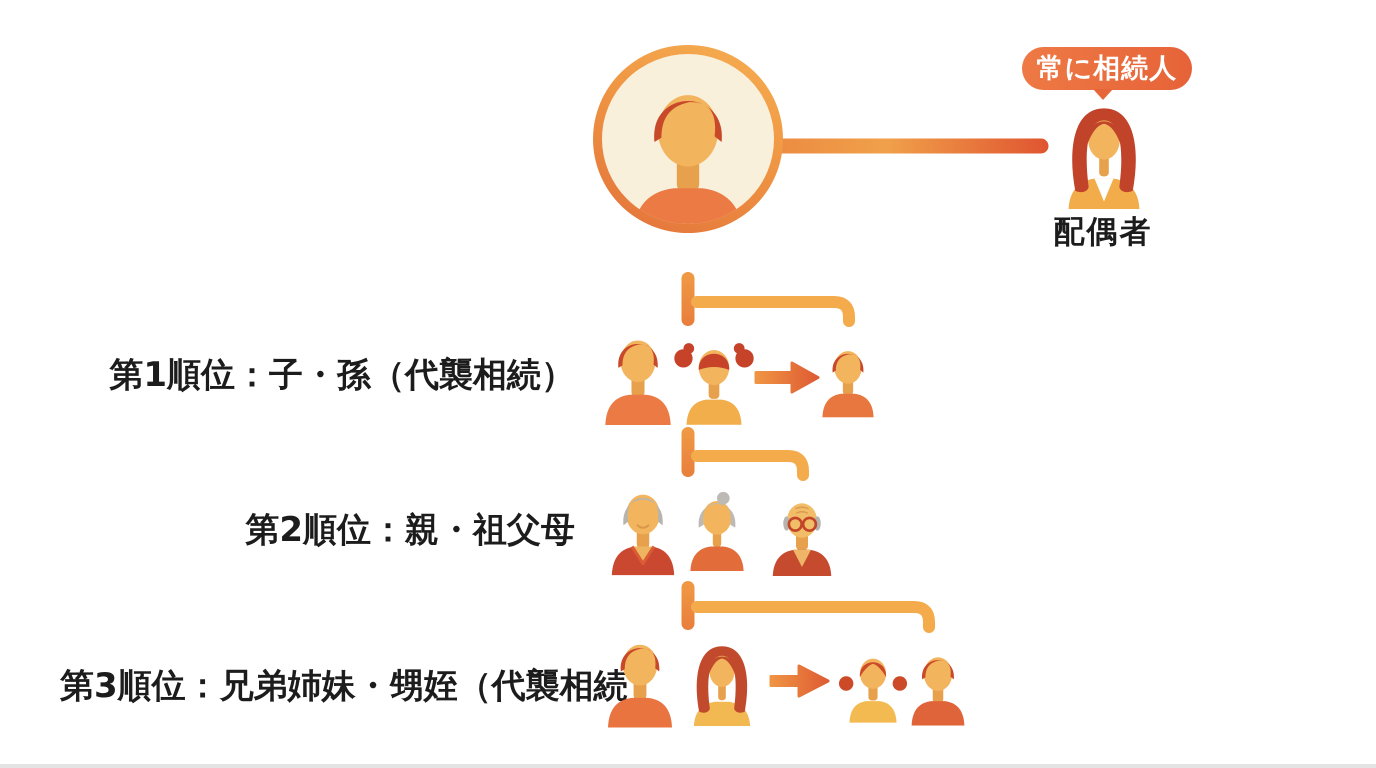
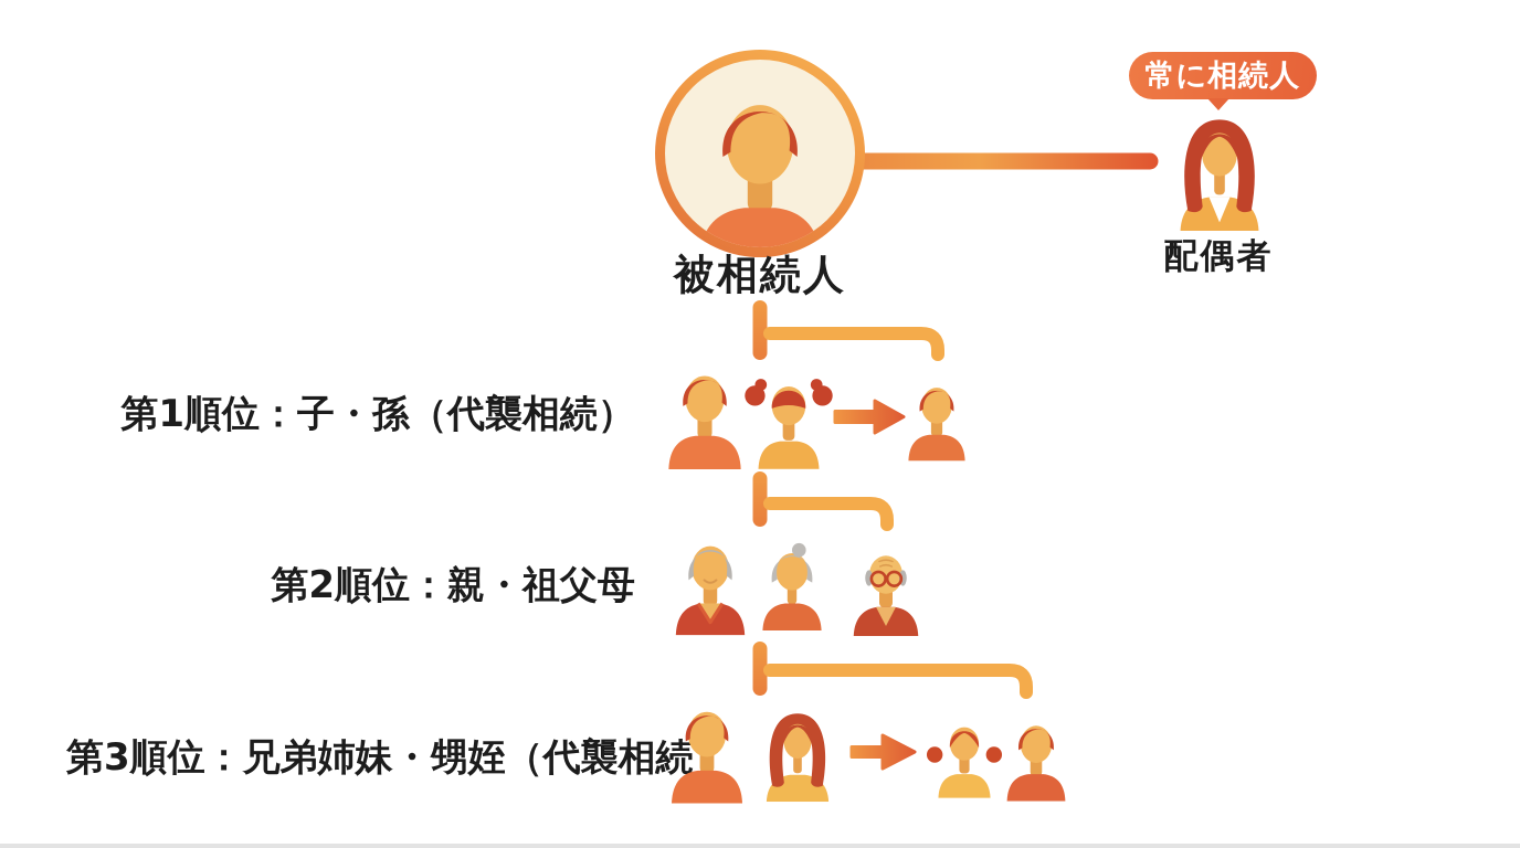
+ 被相続人
  常に相続人
  配偶者
  第1順位：子・孫（代襲相続）
  第2順位：親・祖父母
  第3順位：兄弟姉妹・甥姪（代襲相
